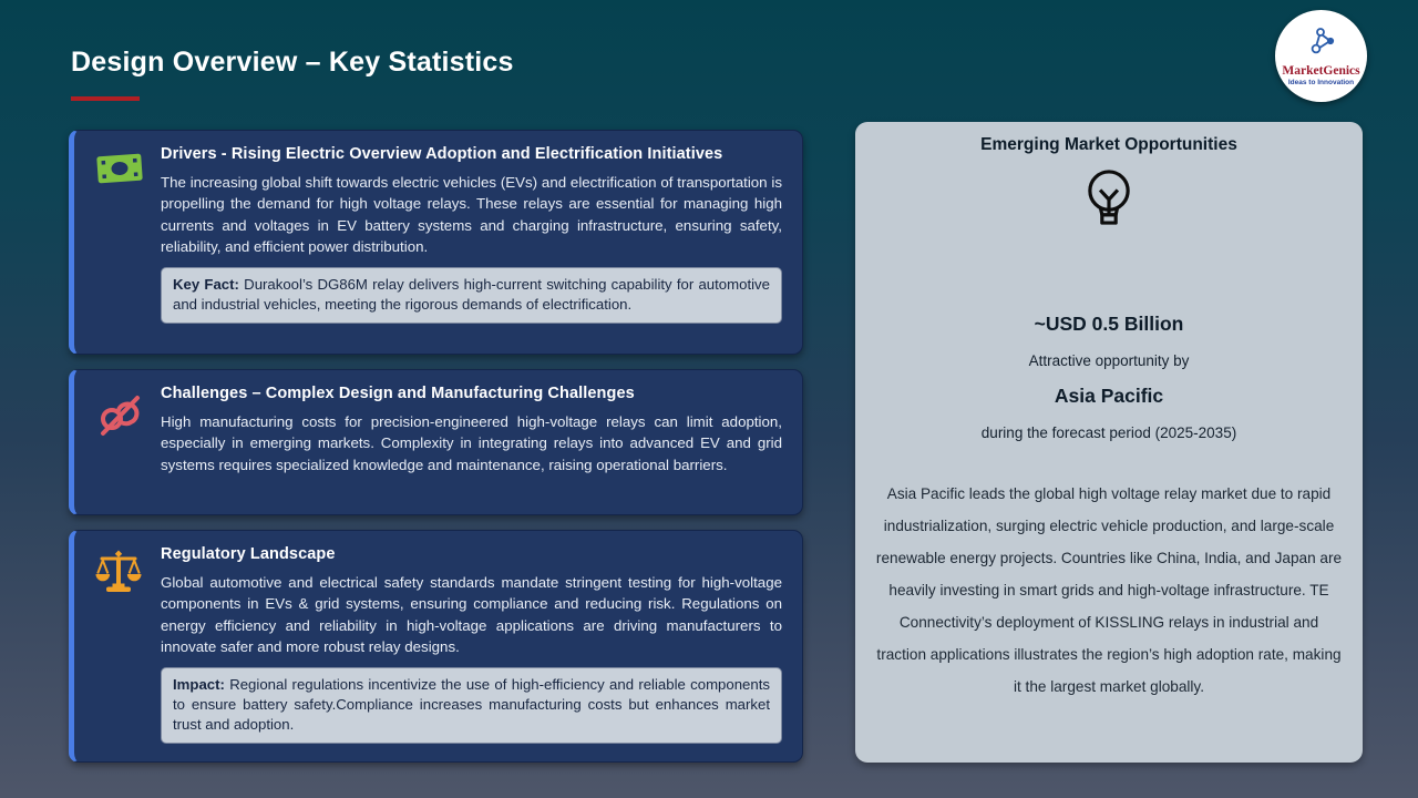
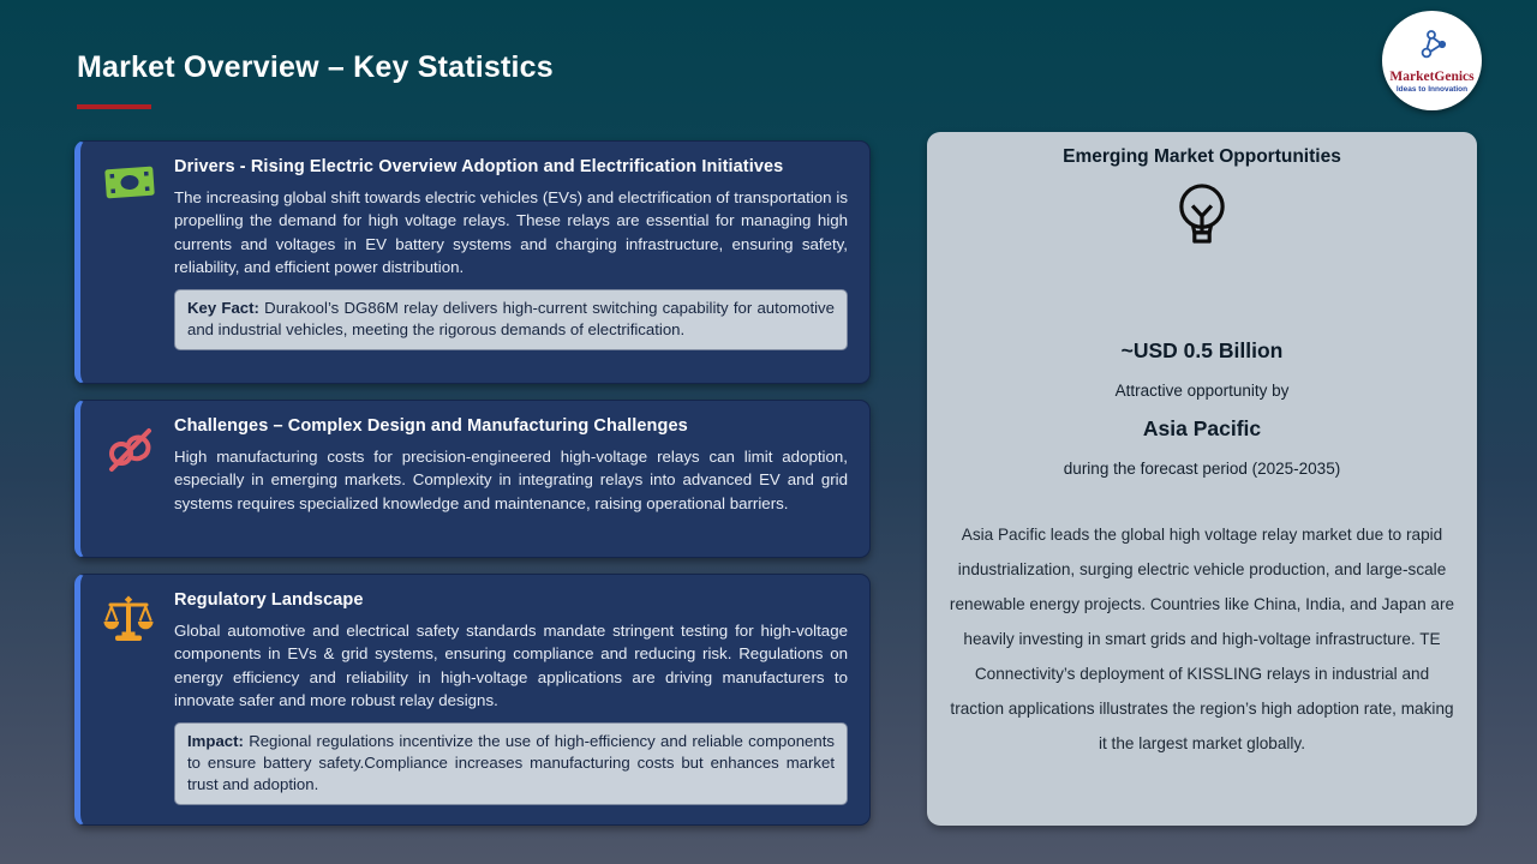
- Design Overview – Key Statistics
+ Market Overview – Key Statistics
  MarketGenics
  Drivers - Rising Electric Overview Adoption and Electrification Initiatives
  The increasing global shift towards electric vehicles (EVs) and electrification of transportation is propelling the demand for high voltage relays. These relays are essential for managing high currents and voltages in EV battery systems and charging infrastructure, ensuring safety, reliability, and efficient power distribution.
  Key Fact: Durakool’s DG86M relay delivers high-current switching capability for automotive and industrial vehicles, meeting the rigorous demands of electrification.
  Challenges – Complex Design and Manufacturing Challenges
  High manufacturing costs for precision-engineered high-voltage relays can limit adoption, especially in emerging markets. Complexity in integrating relays into advanced EV and grid systems requires specialized knowledge and maintenance, raising operational barriers.
  Regulatory Landscape
  Global automotive and electrical safety standards mandate stringent testing for high-voltage components in EVs & grid systems, ensuring compliance and reducing risk. Regulations on energy efficiency and reliability in high-voltage applications are driving manufacturers to innovate safer and more robust relay designs.
  Impact: Regional regulations incentivize the use of high-efficiency and reliable components to ensure battery safety.Compliance increases manufacturing costs but enhances market trust and adoption.
  Emerging Market Opportunities
  ~USD 0.5 Billion
  Attractive opportunity by
  Asia Pacific
  during the forecast period (2025-2035)
  Asia Pacific leads the global high voltage relay market due to rapid industrialization, surging electric vehicle production, and large-scale renewable energy projects. Countries like China, India, and Japan are heavily investing in smart grids and high-voltage infrastructure. TE Connectivity’s deployment of KISSLING relays in industrial and traction applications illustrates the region’s high adoption rate, making it the largest market globally.
